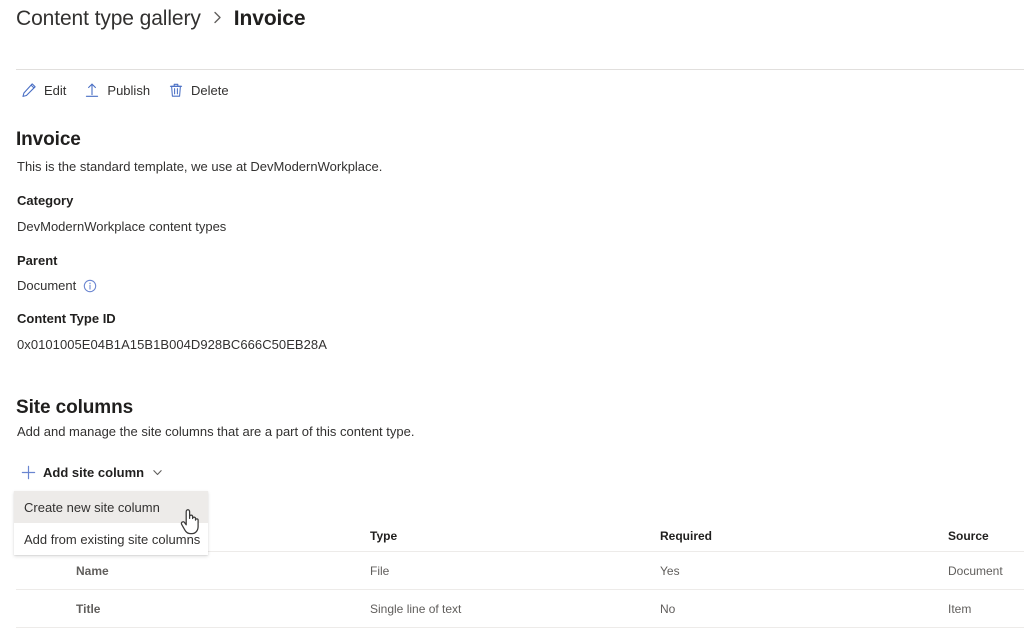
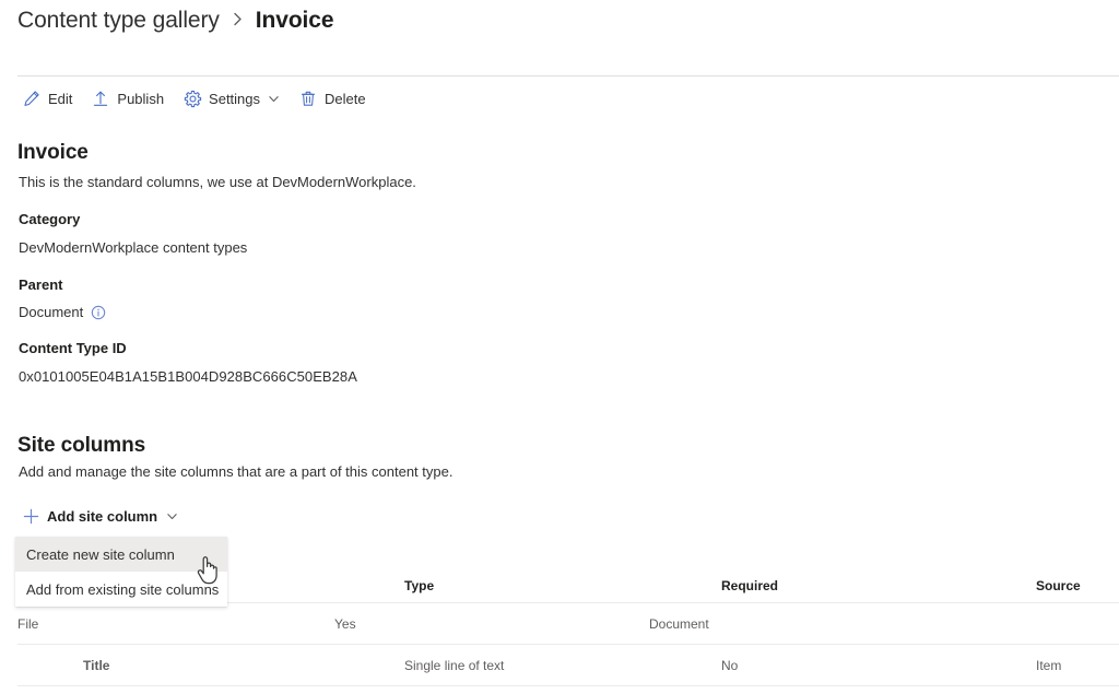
  Content type gallery
  Invoice
  Edit
  Publish
+ Settings
  Delete
  Invoice
- This is the standard template, we use at DevModernWorkplace.
+ This is the standard columns, we use at DevModernWorkplace.
  Category
  DevModernWorkplace content types
  Parent
  Document
  Content Type ID
  0x0101005E04B1A15B1B004D928BC666C50EB28A
  Site columns
  Add and manage the site columns that are a part of this content type.
  Add site column
  Type
  Required
  Source
- Name
  File
  Yes
  Document
  Title
  Single line of text
  No
  Item
  Create new site column
  Add from existing site columns
